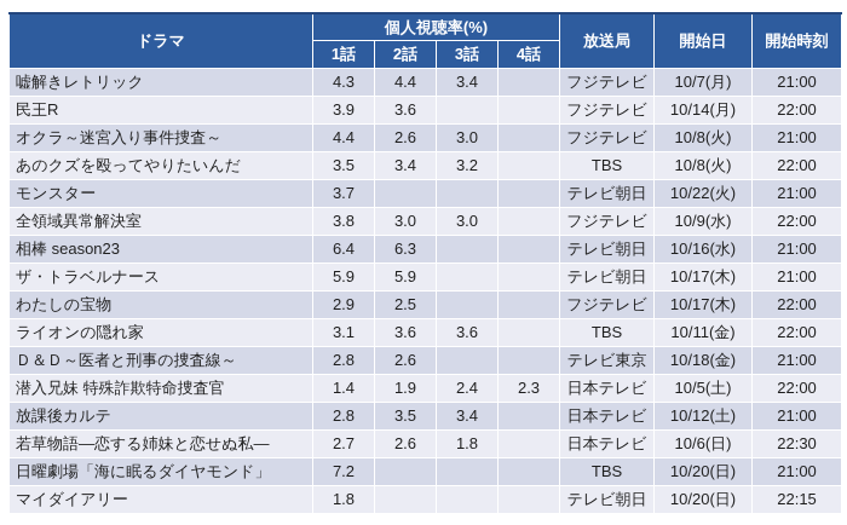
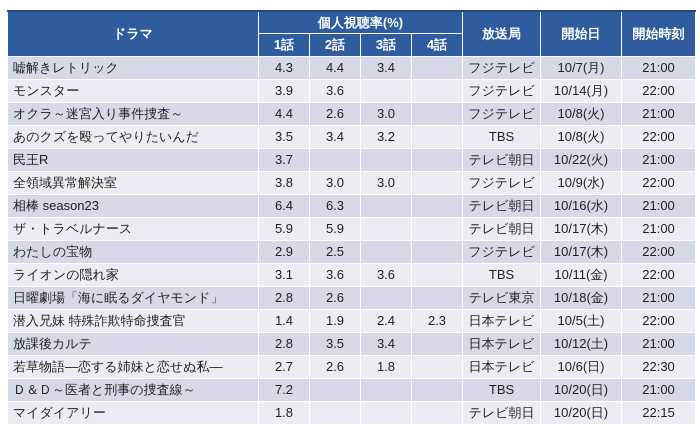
  ドラマ	個人視聴率(%)	放送局	開始日	開始時刻
  1話	2話	3話	4話
  嘘解きレトリック	4.3	4.4	3.4		フジテレビ	10/7(月)	21:00
- 民王R	3.9	3.6			フジテレビ	10/14(月)	22:00
+ モンスター	3.9	3.6			フジテレビ	10/14(月)	22:00
  オクラ～迷宮入り事件捜査～	4.4	2.6	3.0		フジテレビ	10/8(火)	21:00
  あのクズを殴ってやりたいんだ	3.5	3.4	3.2		TBS	10/8(火)	22:00
- モンスター	3.7				テレビ朝日	10/22(火)	21:00
+ 民王R	3.7				テレビ朝日	10/22(火)	21:00
  全領域異常解決室	3.8	3.0	3.0		フジテレビ	10/9(水)	22:00
  相棒 season23	6.4	6.3			テレビ朝日	10/16(水)	21:00
  ザ・トラベルナース	5.9	5.9			テレビ朝日	10/17(木)	21:00
  わたしの宝物	2.9	2.5			フジテレビ	10/17(木)	22:00
  ライオンの隠れ家	3.1	3.6	3.6		TBS	10/11(金)	22:00
- Ｄ＆Ｄ～医者と刑事の捜査線～	2.8	2.6			テレビ東京	10/18(金)	21:00
+ 日曜劇場「海に眠るダイヤモンド」	2.8	2.6			テレビ東京	10/18(金)	21:00
  潜入兄妹 特殊詐欺特命捜査官	1.4	1.9	2.4	2.3	日本テレビ	10/5(土)	22:00
  放課後カルテ	2.8	3.5	3.4		日本テレビ	10/12(土)	21:00
  若草物語―恋する姉妹と恋せぬ私―	2.7	2.6	1.8		日本テレビ	10/6(日)	22:30
- 日曜劇場「海に眠るダイヤモンド」	7.2				TBS	10/20(日)	21:00
+ Ｄ＆Ｄ～医者と刑事の捜査線～	7.2				TBS	10/20(日)	21:00
  マイダイアリー	1.8				テレビ朝日	10/20(日)	22:15
